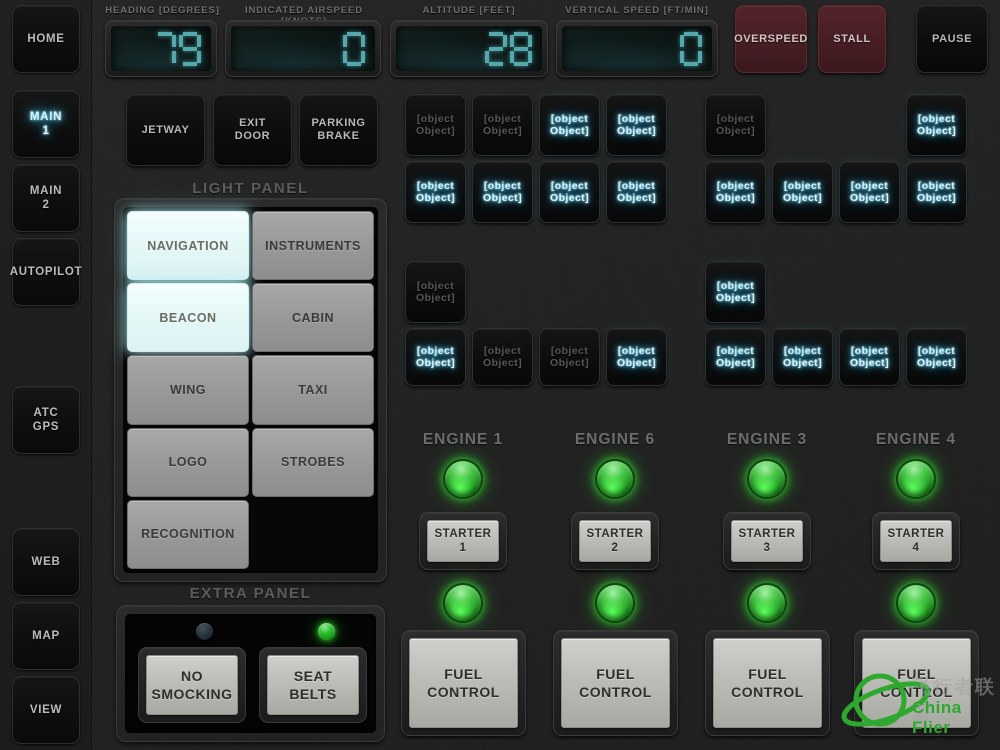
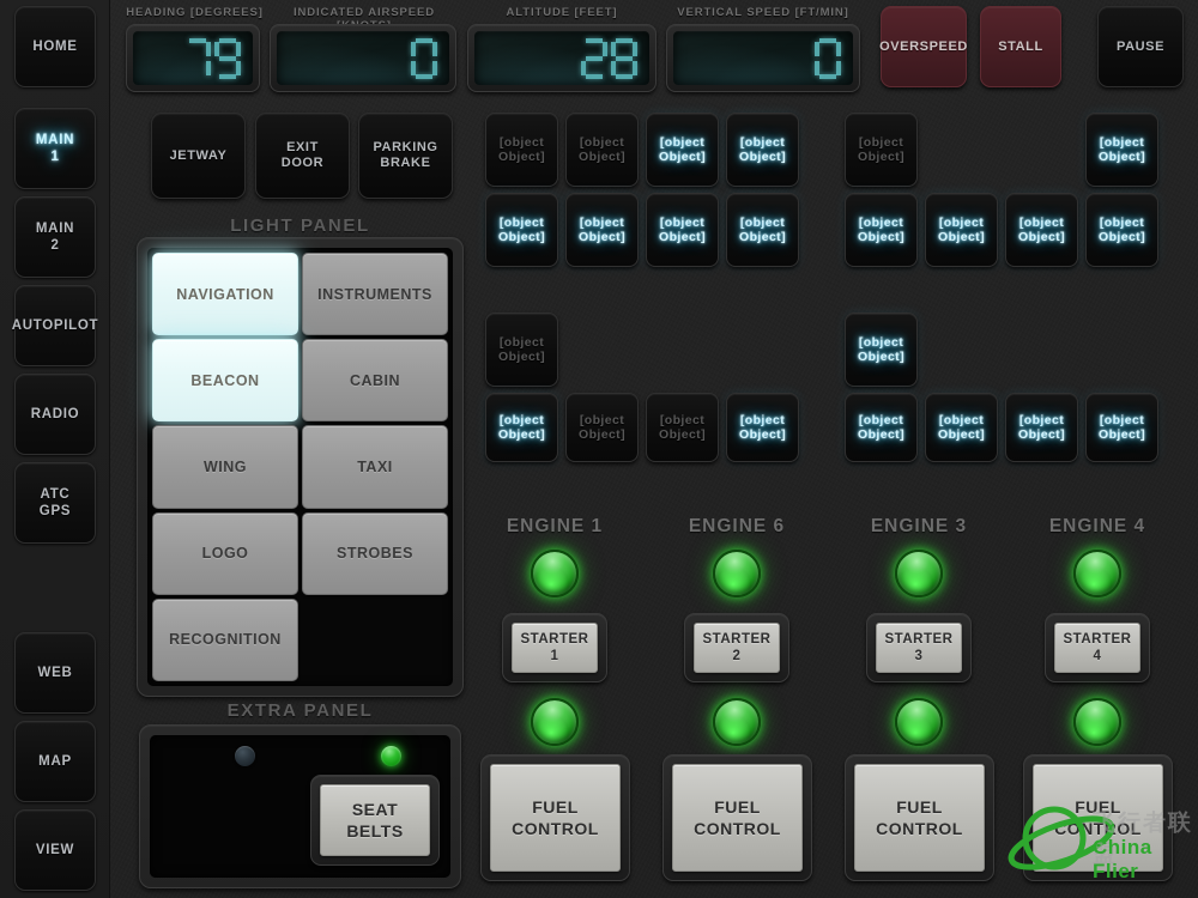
  HOME
  MAIN
  1
  MAIN
  2
  AUTOPILOT
+ RADIO
  ATC
  GPS
  WEB
  MAP
  VIEW
  HEADING [DEGREES]
  INDICATED AIRSPEED
  ALTITUDE [FEET]
  VERTICAL SPEED [FT/MIN]
  OVERSPEED
  STALL
  PAUSE
  JETWAY
  EXIT
  DOOR
  PARKING
  BRAKE
  [object Object]
  [object Object]
  [object Object]
  [object Object]
  [object Object]
  [object Object]
  [object Object]
  [object Object]
  [object Object]
  [object Object]
  [object Object]
  [object Object]
  [object Object]
  [object Object]
  [object Object]
  [object Object]
  [object Object]
  [object Object]
  [object Object]
  [object Object]
  [object Object]
  [object Object]
  [object Object]
  [object Object]
  LIGHT PANEL
  NAVIGATION
  INSTRUMENTS
  BEACON
  CABIN
  WING
  TAXI
  LOGO
  STROBES
  RECOGNITION
  EXTRA PANEL
- NO
- SMOCKING
  SEAT
  BELTS
  ENGINE 1
  STARTER
  1
  FUEL
  CONTROL
  ENGINE 6
  STARTER
  2
  FUEL
  CONTROL
  ENGINE 3
  STARTER
  3
  FUEL
  CONTROL
  ENGINE 4
  STARTER
  4
  FUEL
  CONTOL
  飞行者联盟
  China Flier
